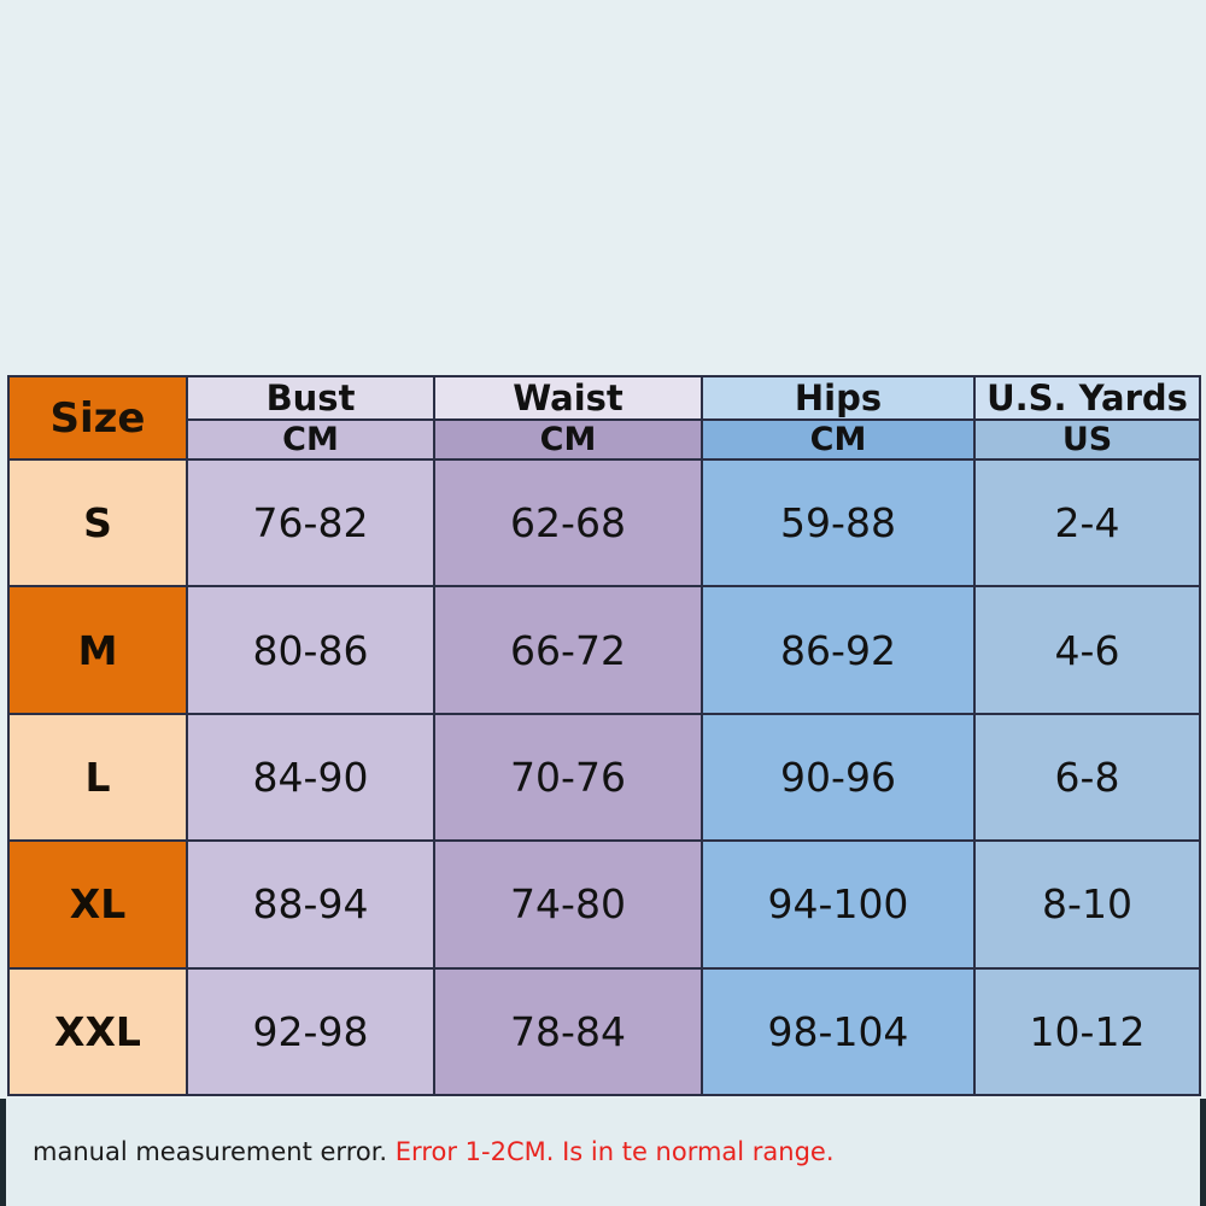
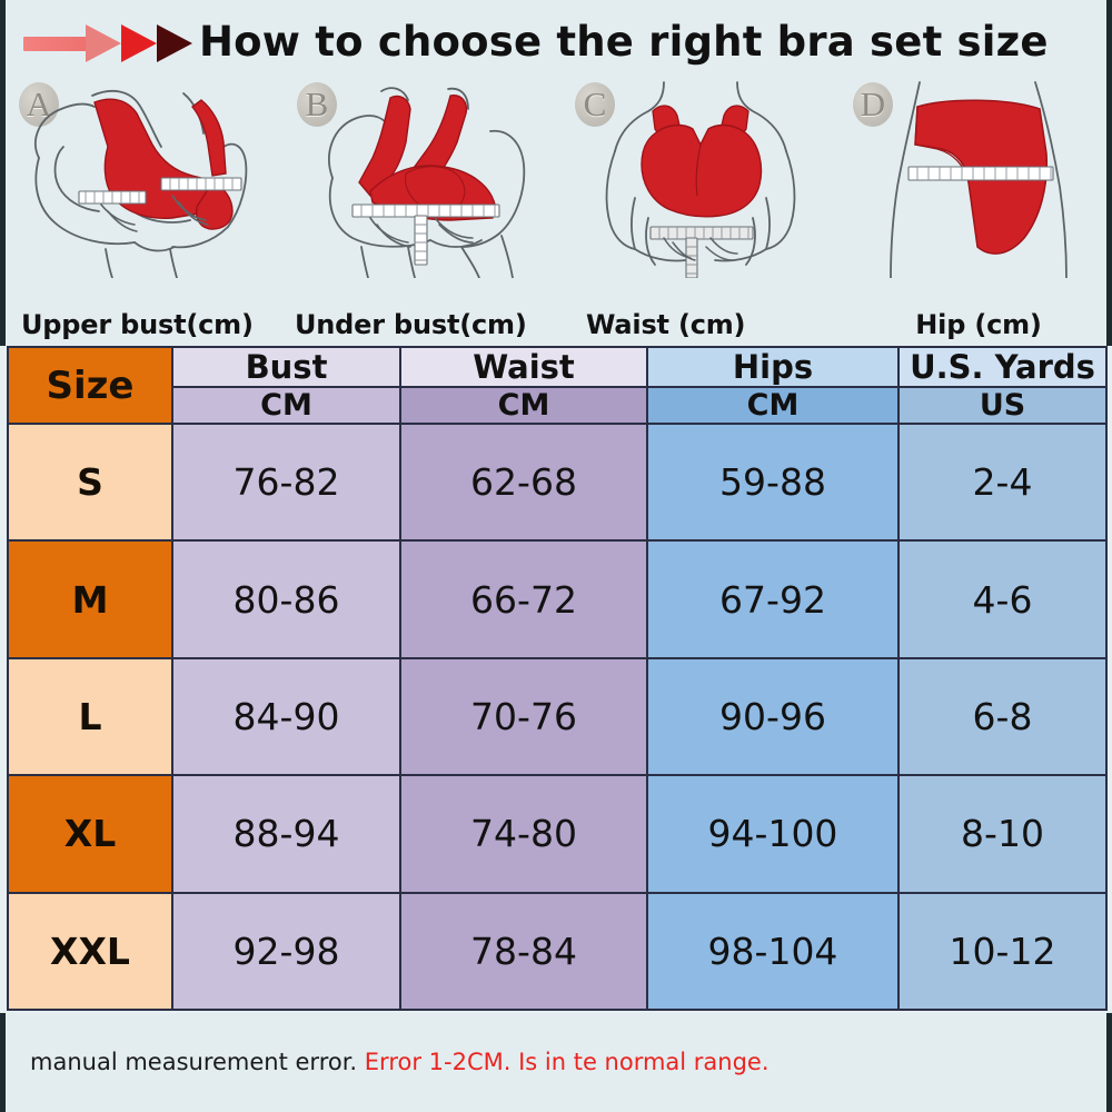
+ How to choose the right bra set size
+ A
+ Upper bust(cm)
+ B
+ Under bust(cm)
+ C
+ Waist (cm)
+ D
+ Hip (cm)
  Size	Bust	Waist	Hips	U.S. Yards
  CM	CM	CM	US
  S	76-82	62-68	59-88	2-4
- M	80-86	66-72	86-92	4-6
+ M	80-86	66-72	67-92	4-6
  L	84-90	70-76	90-96	6-8
  XL	88-94	74-80	94-100	8-10
  XXL	92-98	78-84	98-104	10-12
  manual measurement error. Error 1-2CM. Is in te normal range.
